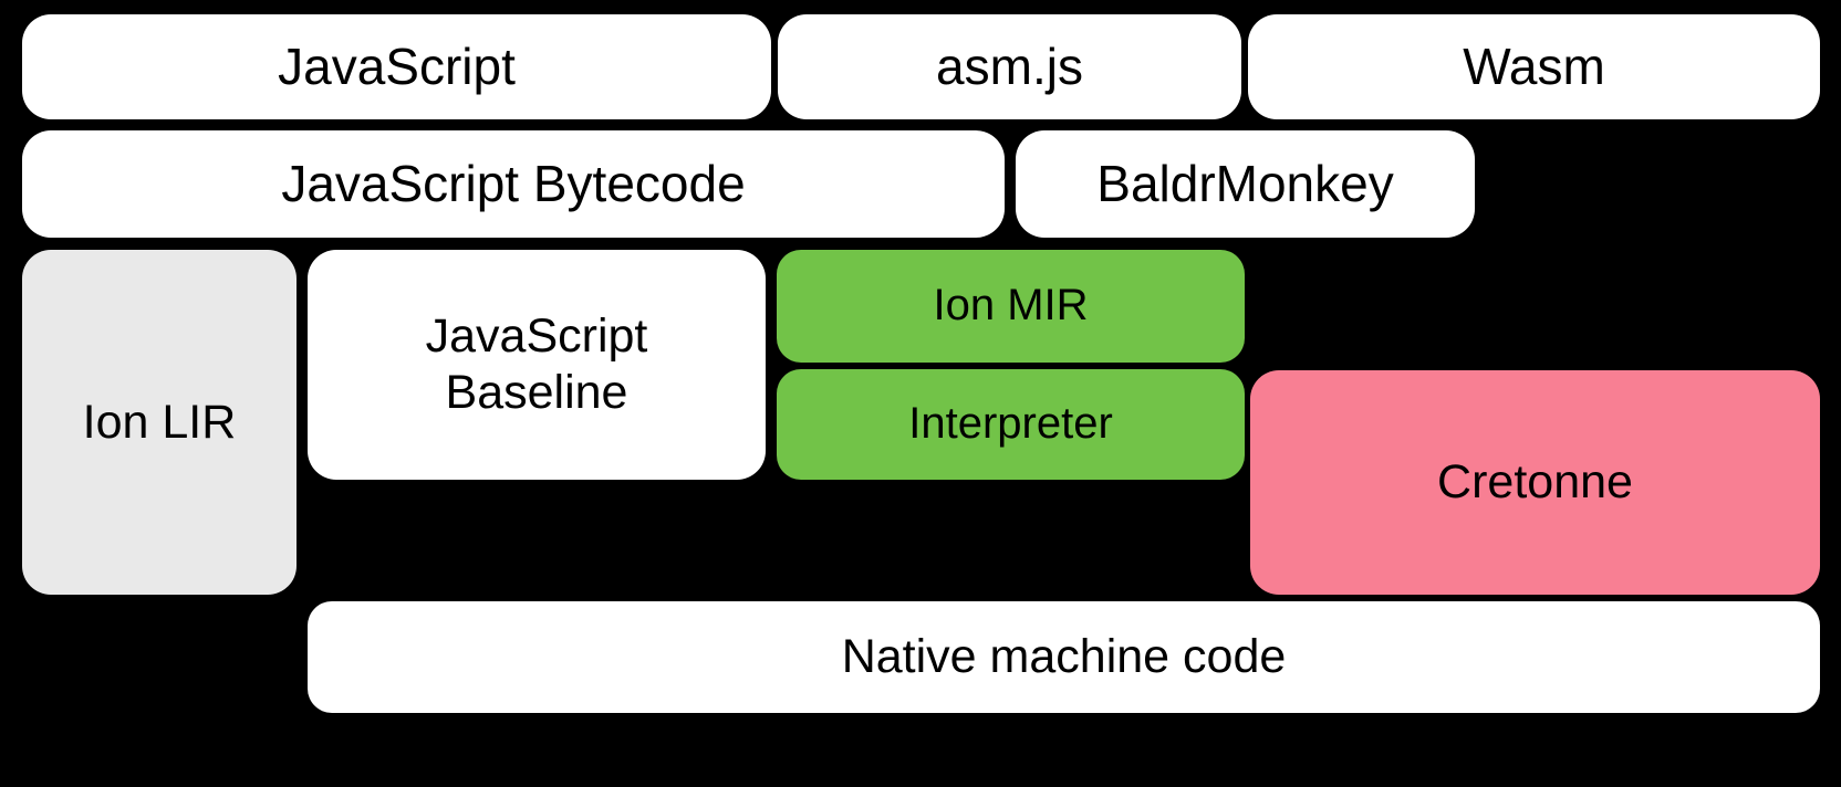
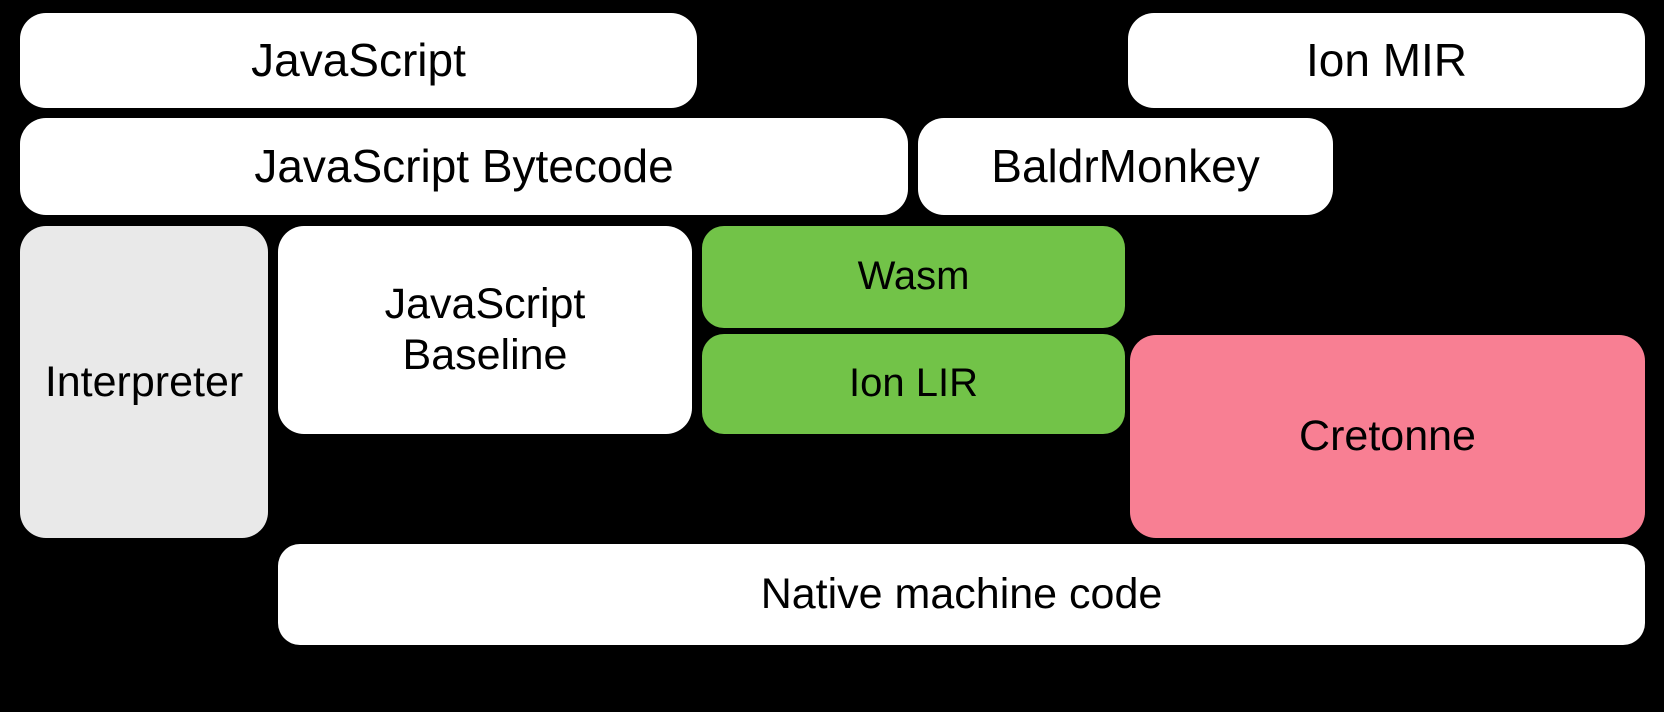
  JavaScript
- asm.js
- Wasm
+ Ion MIR
  JavaScript Bytecode
  BaldrMonkey
- Ion LIR
+ Interpreter
  JavaScript
  Baseline
- Ion MIR
+ Wasm
- Interpreter
+ Ion LIR
  Cretonne
  Native machine code
